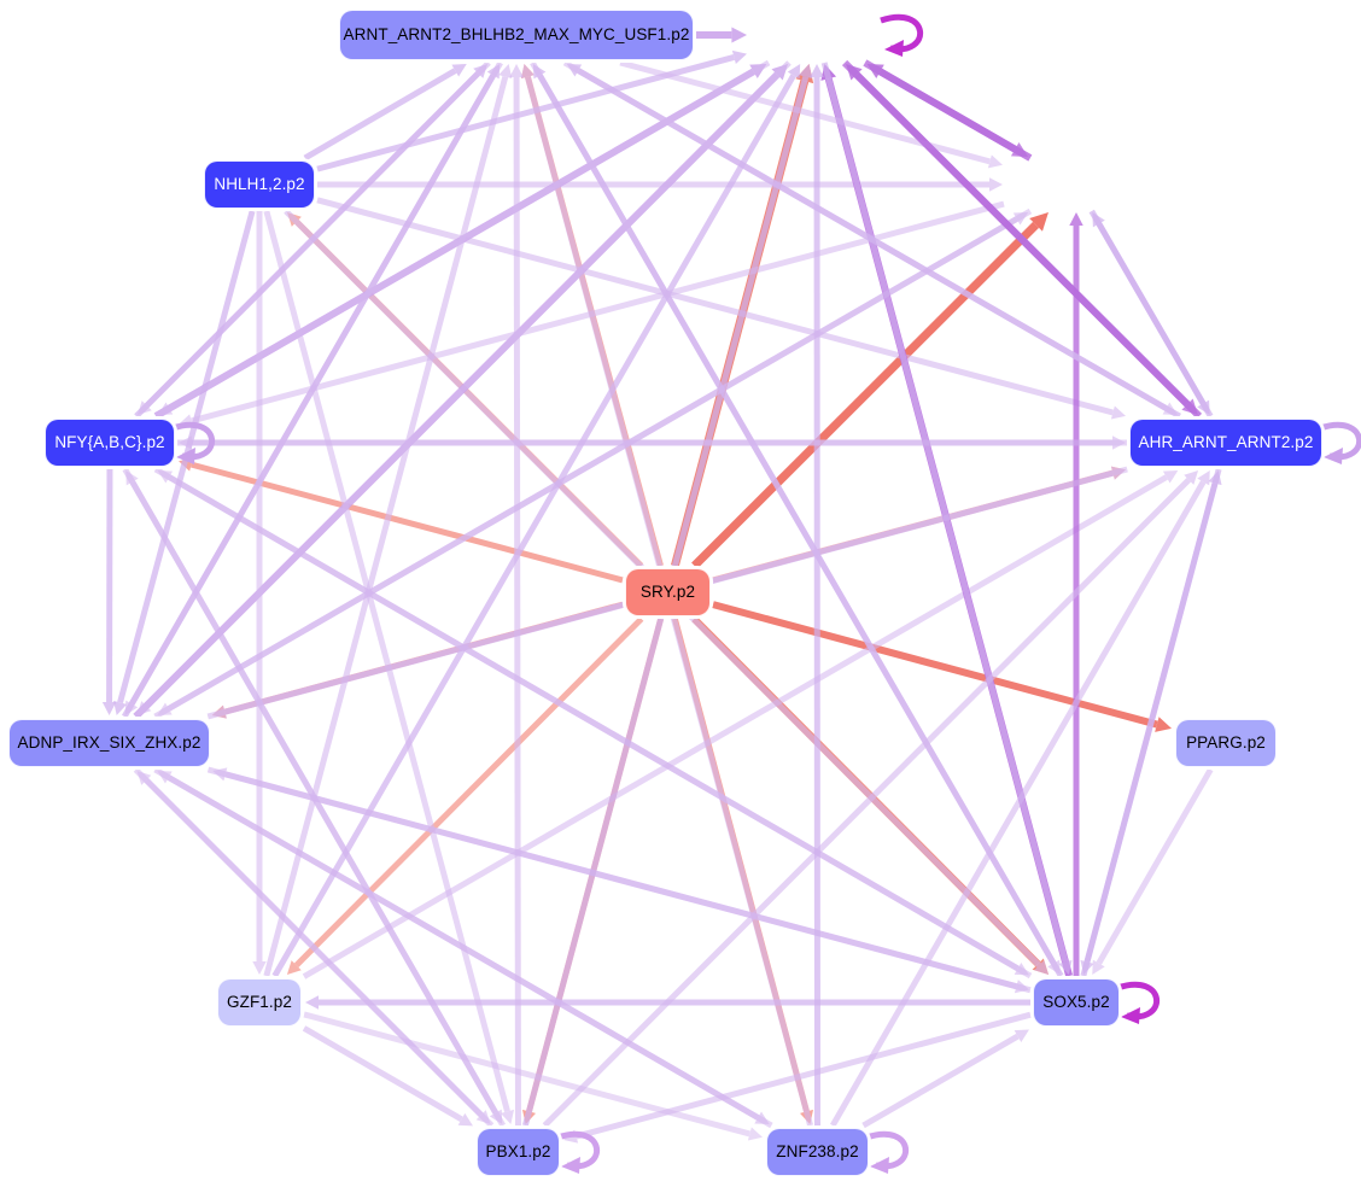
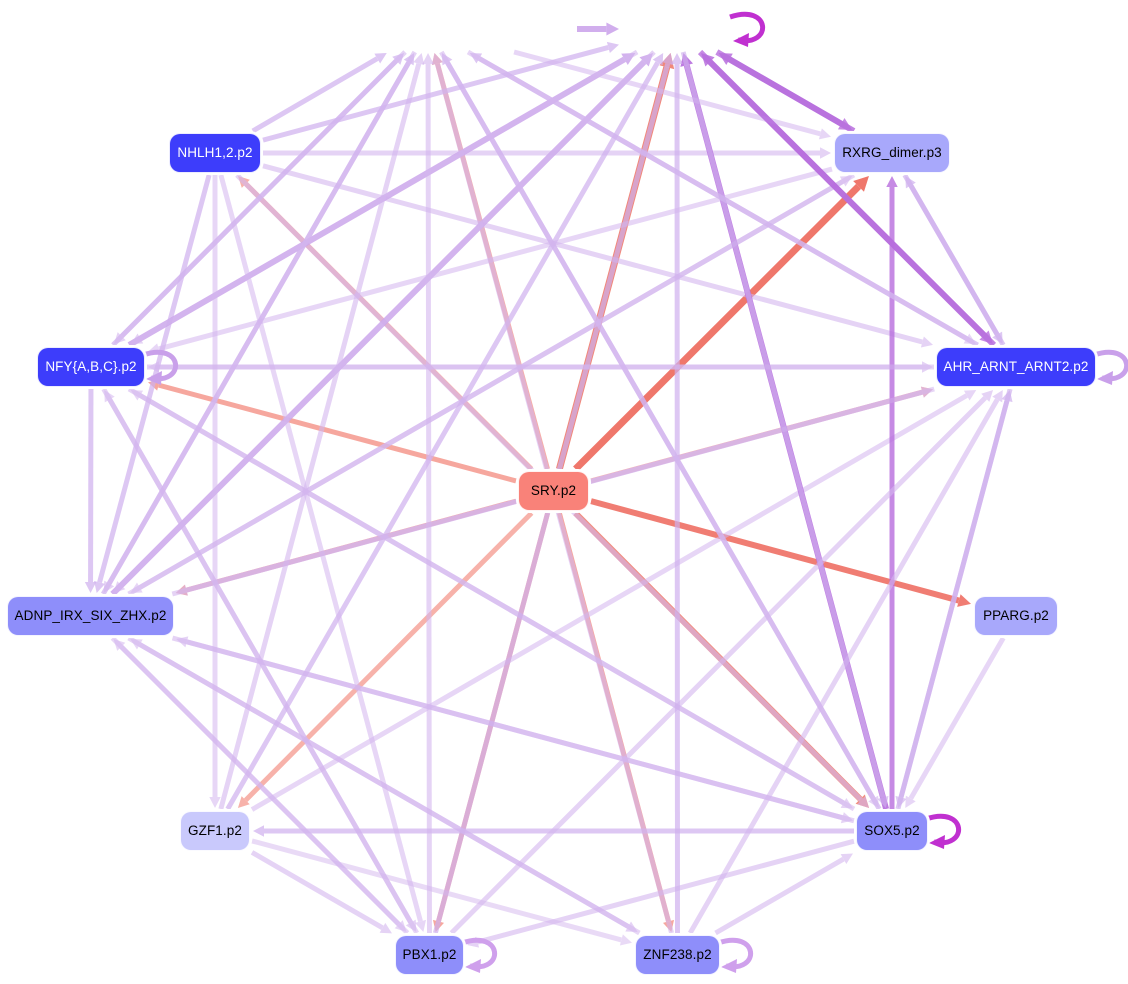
- ARNT_ARNT2_BHLHB2_MAX_MYC_USF1.p2
  NHLH1,2.p2
+ RXRG_dimer.p3
  NFY{A,B,C}.p2
  AHR_ARNT_ARNT2.p2
  SRY.p2
  ADNP_IRX_SIX_ZHX.p2
  PPARG.p2
  GZF1.p2
  SOX5.p2
  PBX1.p2
  ZNF238.p2
